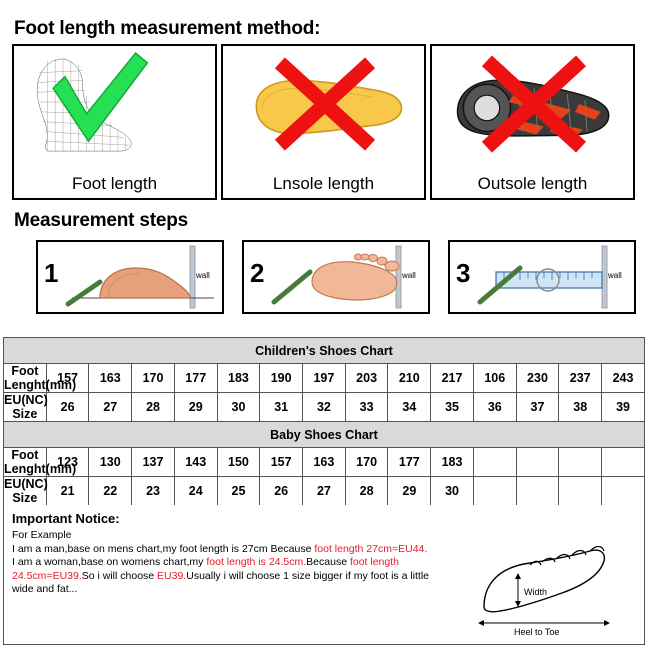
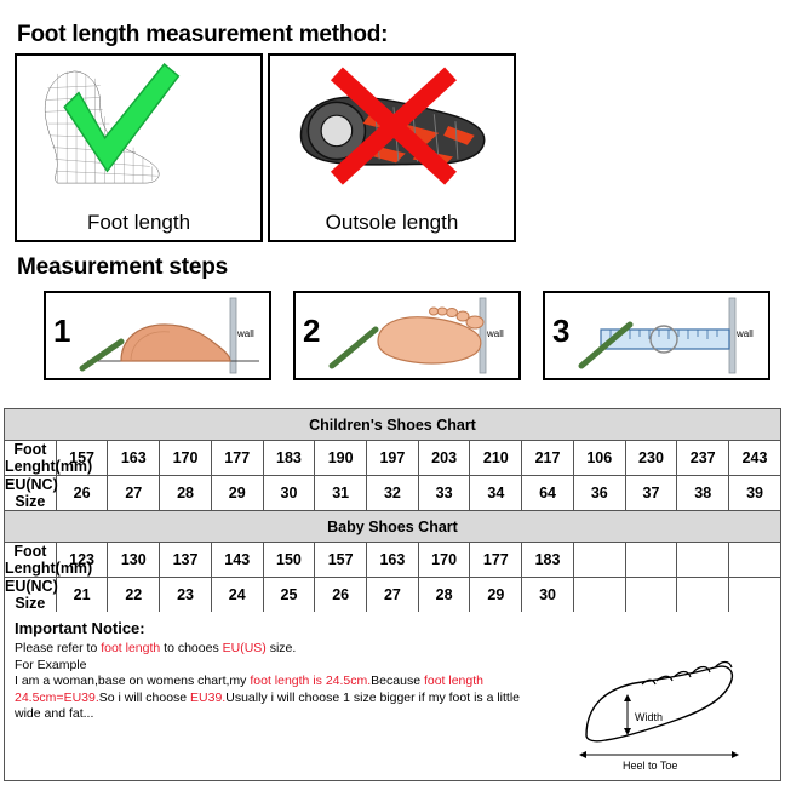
  Foot length measurement method:
  Foot length
- Lnsole length
  Outsole length
  Measurement steps
  1
  wall
  2
  wall
  3
  wall
  Children's Shoes Chart
  Foot Lenght(mm)	157	163	170	177	183	190	197	203	210	217	106	230	237	243
- EU(NC) Size	26	27	28	29	30	31	32	33	34	35	36	37	38	39
+ EU(NC) Size	26	27	28	29	30	31	32	33	34	64	36	37	38	39
  Baby Shoes Chart
  Foot Lenght(mm)	123	130	137	143	150	157	163	170	177	183
  EU(NC) Size	21	22	23	24	25	26	27	28	29	30
  Important Notice:
+ Please refer to foot length to chooes EU(US) size.
  For Example
- I am a man,base on mens chart,my foot length is 27cm Because foot length 27cm=EU44.
  I am a woman,base on womens chart,my foot length is 24.5cm.Because foot length
  24.5cm=EU39.So i will choose EU39.Usually i will choose 1 size bigger if my foot is a little
  wide and fat...
  Width
  Heel to Toe
